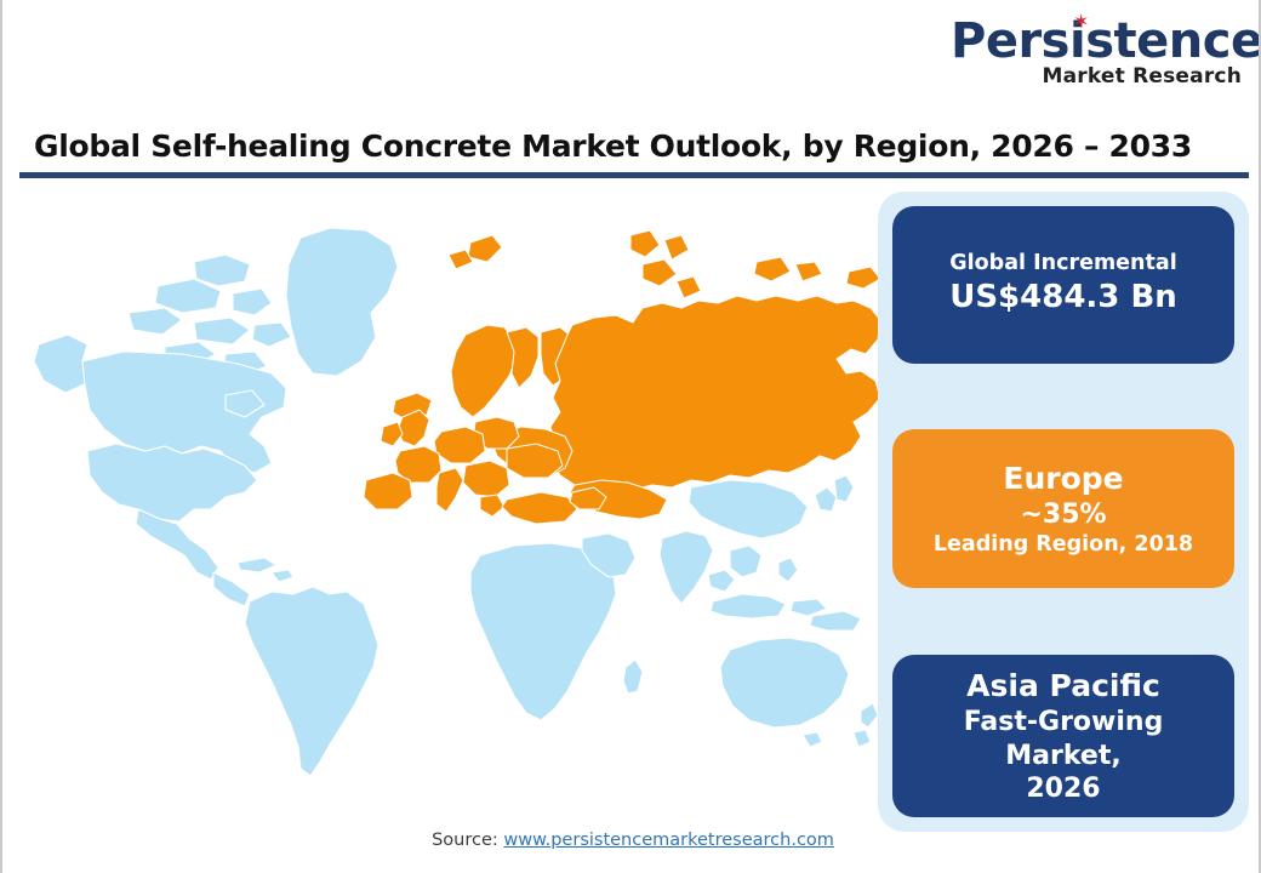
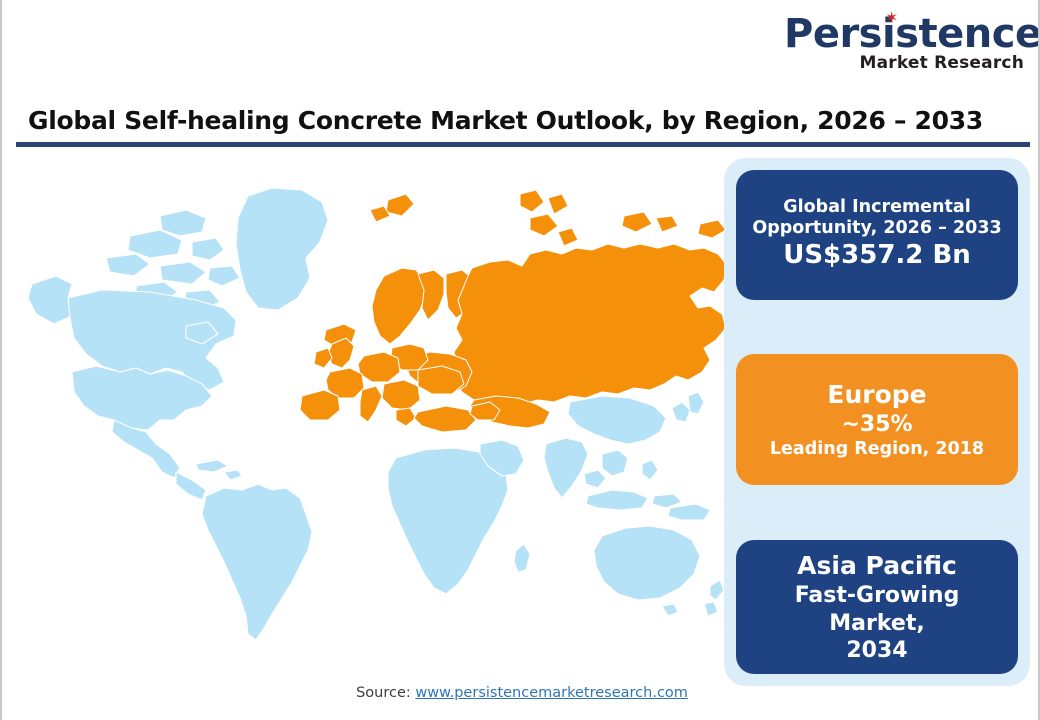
  Persistence
  ✶
  Market Research
  Global Self-healing Concrete Market Outlook, by Region, 2026 – 2033
  Global Incremental
+ Opportunity, 2026 – 2033
- US$484.3 Bn
+ US$357.2 Bn
  Europe
  ~35%
  Leading Region, 2018
  Asia Pacific
  Fast-Growing Market,
- 2026
+ 2034
  Source: www.persistencemarketresearch.com
